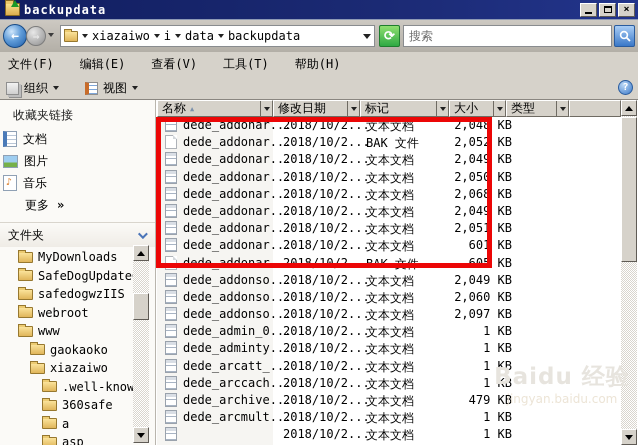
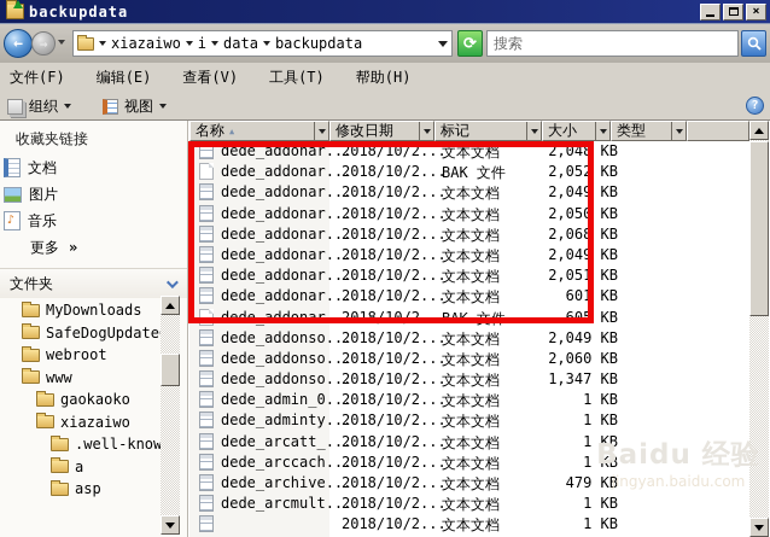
  backupdata
  ×
  ←
  →
  xiazaiwo
  i
  data
  backupdata
  ⟳
  搜索
  文件(F)
  编辑(E)
  查看(V)
  工具(T)
  帮助(H)
  组织
  视图
  ?
  收藏夹链接
  文档
  图片
  音乐
  更多
  »
  文件夹
  MyDownloads
  SafeDogUpdate
- safedogwzIIS
  webroot
  www
  gaokaoko
  xiazaiwo
  .well-know
- 360safe
  a
  asp
  名称
  ▲
  修改日期
  标记
  大小
  类型
  dede_addonar...
  2018/10/2...
  文本文档
  2,048 KB
  dede_addonar...
  2018/10/2...
  BAK 文件
  2,052 KB
  dede_addonar...
  2018/10/2...
  文本文档
  2,049 KB
  dede_addonar...
  2018/10/2...
  文本文档
  2,050 KB
  dede_addonar...
  2018/10/2...
  文本文档
  2,068 KB
  dede_addonar...
  2018/10/2...
  文本文档
  2,049 KB
  dede_addonar...
  2018/10/2...
  文本文档
  2,051 KB
  dede_addonar...
  2018/10/2...
  文本文档
  601 KB
  dede_addonar...
  2018/10/2...
  BAK 文件
  605 KB
  dede_addonso...
  2018/10/2...
  文本文档
  2,049 KB
  dede_addonso...
  2018/10/2...
  文本文档
  2,060 KB
  dede_addonso...
  2018/10/2...
  文本文档
- 2,097 KB
+ 1,347 KB
  dede_admin_0...
  2018/10/2...
  文本文档
  1 KB
  dede_adminty...
  2018/10/2...
  文本文档
  1 KB
  dede_arcatt_...
  2018/10/2...
  文本文档
  1 KB
  dede_arccach...
  2018/10/2...
  文本文档
  1 KB
  dede_archive...
  2018/10/2...
  文本文档
  479 KB
  dede_arcmult...
  2018/10/2...
  文本文档
  1 KB
  2018/10/2...
  文本文档
  1 KB
  Baidu 经验
  jingyan.baidu.com
